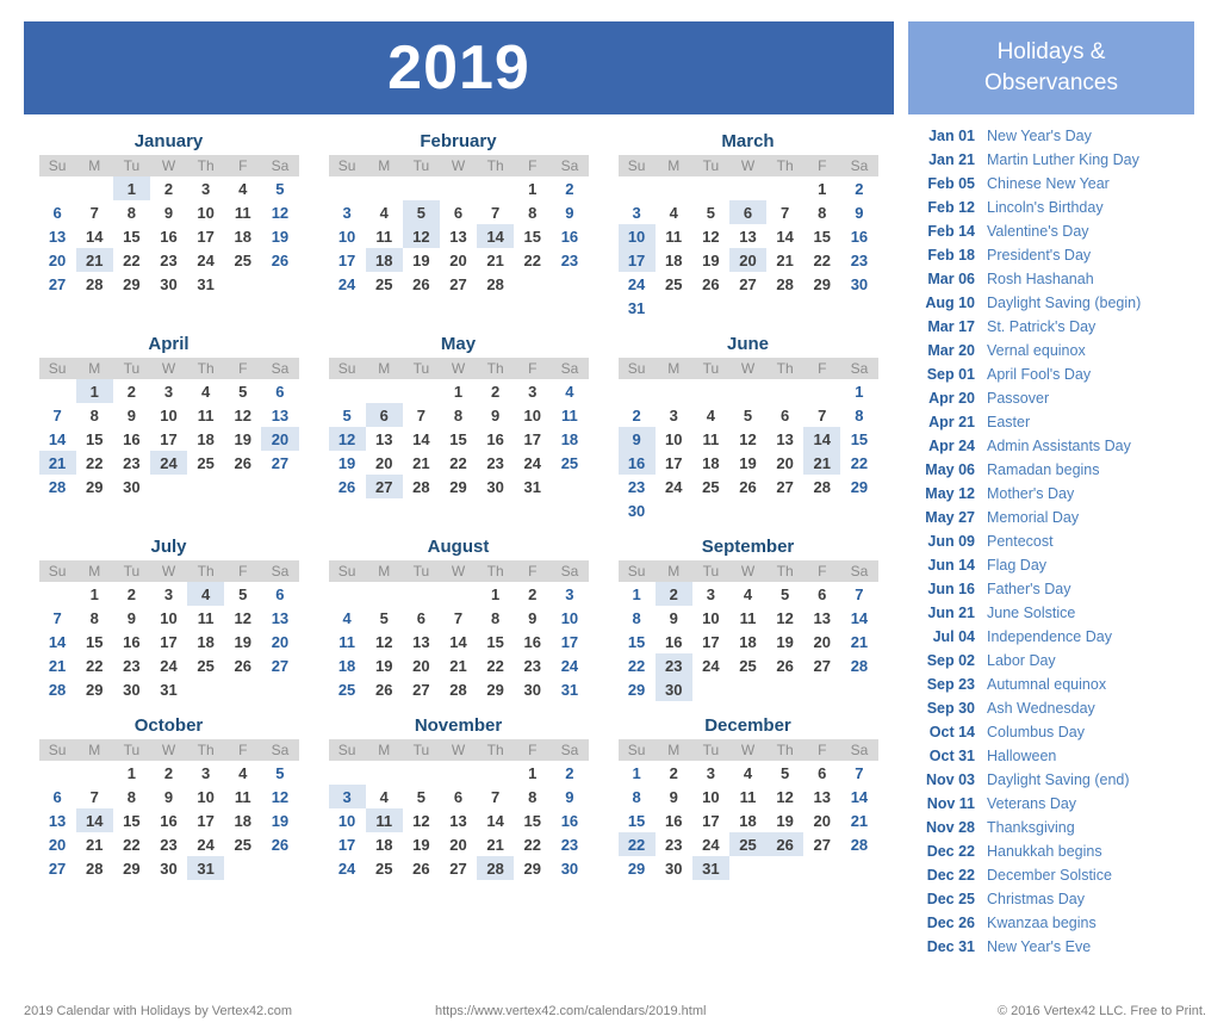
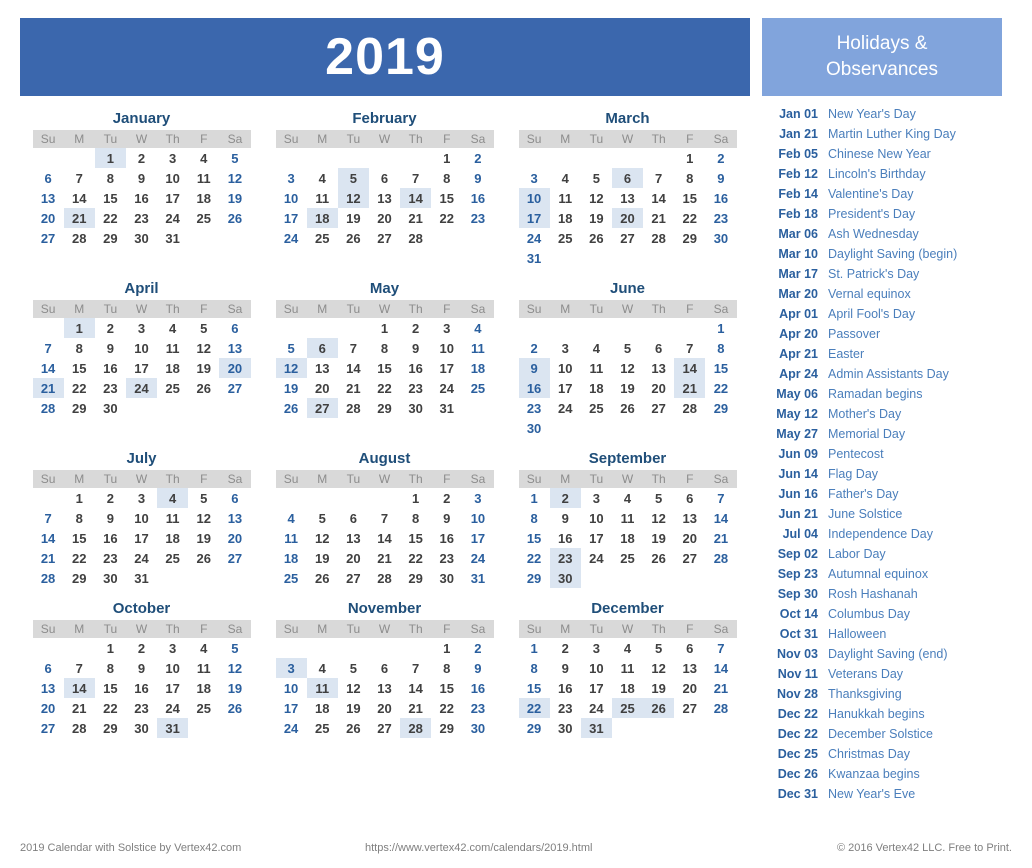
  2019
  Holidays &
  Observances
  January
  Su	M	Tu	W	Th	F	Sa
  		1	2	3	4	5
  6	7	8	9	10	11	12
  13	14	15	16	17	18	19
  20	21	22	23	24	25	26
  27	28	29	30	31
  February
  Su	M	Tu	W	Th	F	Sa
  					1	2
  3	4	5	6	7	8	9
  10	11	12	13	14	15	16
  17	18	19	20	21	22	23
  24	25	26	27	28
  March
  Su	M	Tu	W	Th	F	Sa
  					1	2
  3	4	5	6	7	8	9
  10	11	12	13	14	15	16
  17	18	19	20	21	22	23
  24	25	26	27	28	29	30
  31
  April
  Su	M	Tu	W	Th	F	Sa
  	1	2	3	4	5	6
  7	8	9	10	11	12	13
  14	15	16	17	18	19	20
  21	22	23	24	25	26	27
  28	29	30
  May
  Su	M	Tu	W	Th	F	Sa
  			1	2	3	4
  5	6	7	8	9	10	11
  12	13	14	15	16	17	18
  19	20	21	22	23	24	25
  26	27	28	29	30	31
  June
  Su	M	Tu	W	Th	F	Sa
  						1
  2	3	4	5	6	7	8
  9	10	11	12	13	14	15
  16	17	18	19	20	21	22
  23	24	25	26	27	28	29
  30
  July
  Su	M	Tu	W	Th	F	Sa
  	1	2	3	4	5	6
  7	8	9	10	11	12	13
  14	15	16	17	18	19	20
  21	22	23	24	25	26	27
  28	29	30	31
  August
  Su	M	Tu	W	Th	F	Sa
  				1	2	3
  4	5	6	7	8	9	10
  11	12	13	14	15	16	17
  18	19	20	21	22	23	24
  25	26	27	28	29	30	31
  September
  Su	M	Tu	W	Th	F	Sa
  1	2	3	4	5	6	7
  8	9	10	11	12	13	14
  15	16	17	18	19	20	21
  22	23	24	25	26	27	28
  29	30
  October
  Su	M	Tu	W	Th	F	Sa
  		1	2	3	4	5
  6	7	8	9	10	11	12
  13	14	15	16	17	18	19
  20	21	22	23	24	25	26
  27	28	29	30	31
  November
  Su	M	Tu	W	Th	F	Sa
  					1	2
  3	4	5	6	7	8	9
  10	11	12	13	14	15	16
  17	18	19	20	21	22	23
  24	25	26	27	28	29	30
  December
  Su	M	Tu	W	Th	F	Sa
  1	2	3	4	5	6	7
  8	9	10	11	12	13	14
  15	16	17	18	19	20	21
  22	23	24	25	26	27	28
  29	30	31
  Jan 01
  New Year's Day
  Jan 21
  Martin Luther King Day
  Feb 05
  Chinese New Year
  Feb 12
  Lincoln's Birthday
  Feb 14
  Valentine's Day
  Feb 18
  President's Day
  Mar 06
- Rosh Hashanah
+ Ash Wednesday
- Aug 10
+ Mar 10
  Daylight Saving (begin)
  Mar 17
  St. Patrick's Day
  Mar 20
  Vernal equinox
- Sep 01
+ Apr 01
  April Fool's Day
  Apr 20
  Passover
  Apr 21
  Easter
  Apr 24
  Admin Assistants Day
  May 06
  Ramadan begins
  May 12
  Mother's Day
  May 27
  Memorial Day
  Jun 09
  Pentecost
  Jun 14
  Flag Day
  Jun 16
  Father's Day
  Jun 21
  June Solstice
  Jul 04
  Independence Day
  Sep 02
  Labor Day
  Sep 23
  Autumnal equinox
  Sep 30
- Ash Wednesday
+ Rosh Hashanah
  Oct 14
  Columbus Day
  Oct 31
  Halloween
  Nov 03
  Daylight Saving (end)
  Nov 11
  Veterans Day
  Nov 28
  Thanksgiving
  Dec 22
  Hanukkah begins
  Dec 22
  December Solstice
  Dec 25
  Christmas Day
  Dec 26
  Kwanzaa begins
  Dec 31
  New Year's Eve
- 2019 Calendar with Holidays by Vertex42.com
+ 2019 Calendar with Solstice by Vertex42.com
  https://www.vertex42.com/calendars/2019.html
  © 2016 Vertex42 LLC. Free to Print.
